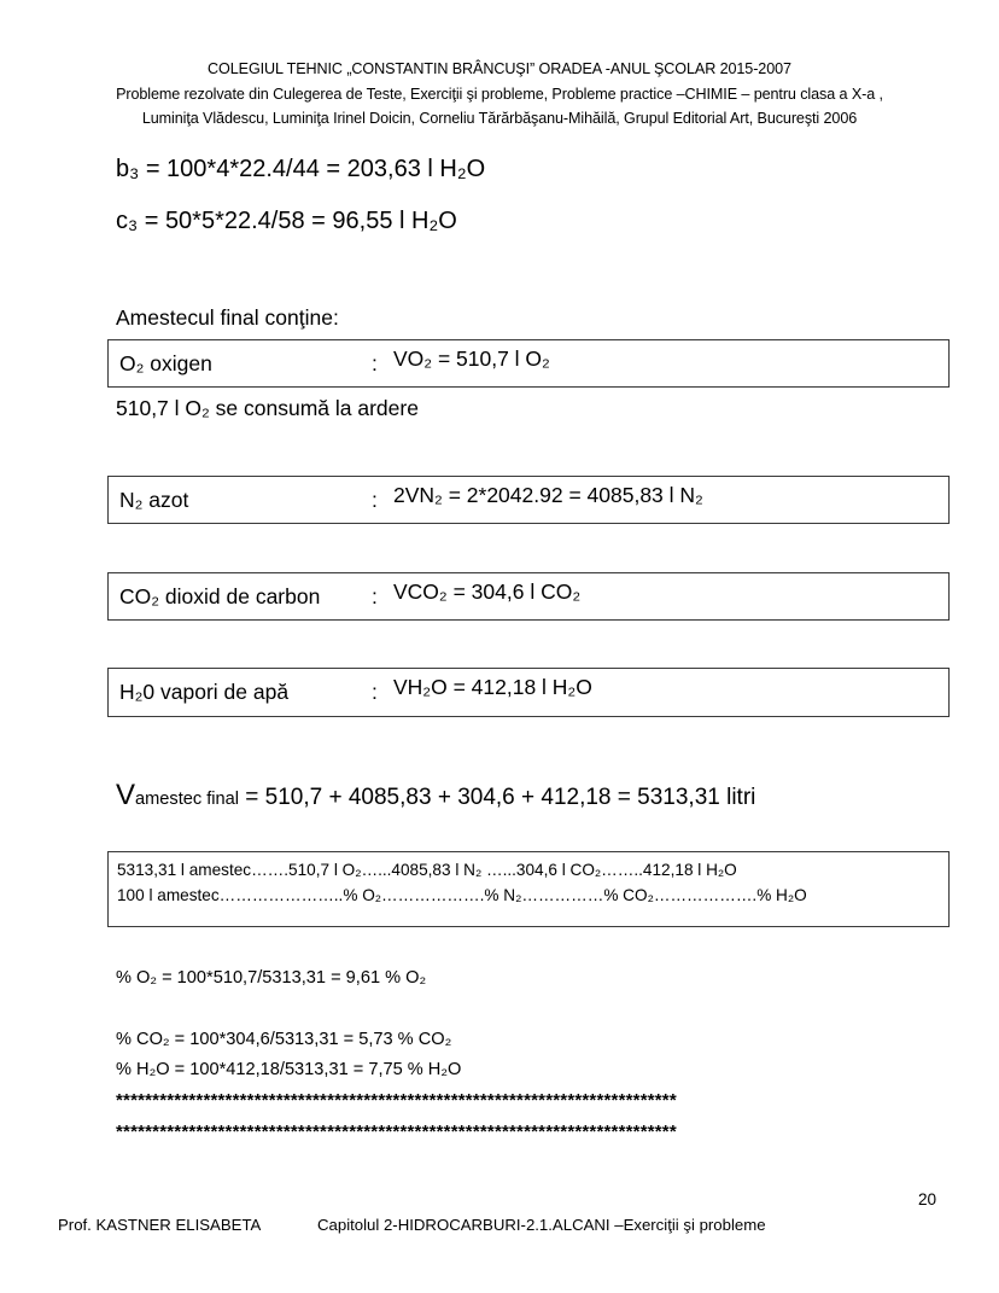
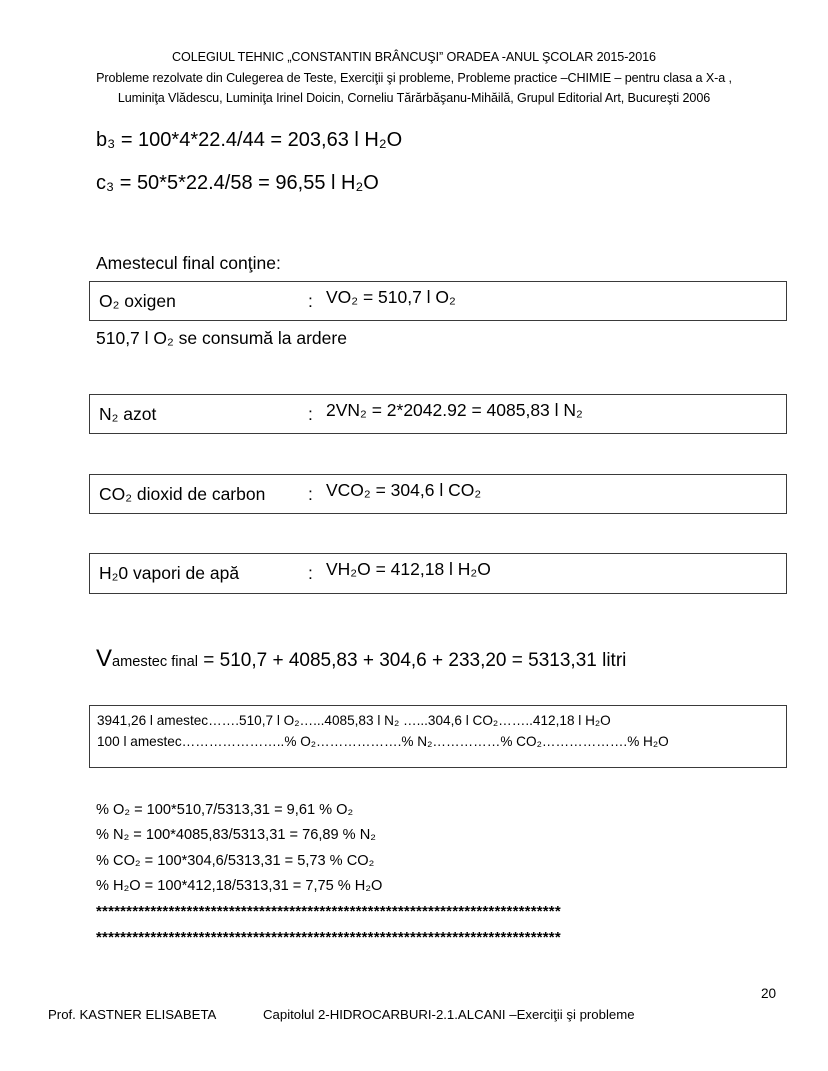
- COLEGIUL TEHNIC „CONSTANTIN BRÂNCUŞI” ORADEA -ANUL ŞCOLAR 2015-2007
+ COLEGIUL TEHNIC „CONSTANTIN BRÂNCUŞI” ORADEA -ANUL ŞCOLAR 2015-2016
  Probleme rezolvate din Culegerea de Teste, Exerciţii şi probleme, Probleme practice –CHIMIE – pentru clasa a X-a ,
  Luminiţa Vlădescu, Luminiţa Irinel Doicin, Corneliu Tărărbăşanu-Mihăilă, Grupul Editorial Art, Bucureşti 2006
  b₃ = 100*4*22.4/44 = 203,63 l H₂O
  c₃ = 50*5*22.4/58 = 96,55 l H₂O
  Amestecul final conţine:
  O₂ oxigen
  :
  VO₂ = 510,7 l O₂
  510,7 l O₂ se consumă la ardere
  N₂ azot
  :
  2VN₂ = 2*2042.92 = 4085,83 l N₂
  CO₂ dioxid de carbon
  :
  VCO₂ = 304,6 l CO₂
  H₂0 vapori de apă
  :
  VH₂O = 412,18 l H₂O
- Vamestec final = 510,7 + 4085,83 + 304,6 + 412,18 = 5313,31 litri
+ Vamestec final = 510,7 + 4085,83 + 304,6 + 233,20 = 5313,31 litri
- 5313,31 l amestec…….510,7 l O₂…...4085,83 l N₂ …...304,6 l CO₂……..412,18 l H₂O
+ 3941,26 l amestec…….510,7 l O₂…...4085,83 l N₂ …...304,6 l CO₂……..412,18 l H₂O
  100 l amestec…………………..% O₂……………….% N₂……………% CO₂……………….% H₂O
  % O₂ = 100*510,7/5313,31 = 9,61 % O₂
+ % N₂ = 100*4085,83/5313,31 = 76,89 % N₂
  % CO₂ = 100*304,6/5313,31 = 5,73 % CO₂
  % H₂O = 100*412,18/5313,31 = 7,75 % H₂O
  *****************************************************************************
  *****************************************************************************
  20
  Prof. KASTNER ELISABETA
  Capitolul 2-HIDROCARBURI-2.1.ALCANI –Exerciţii şi probleme
